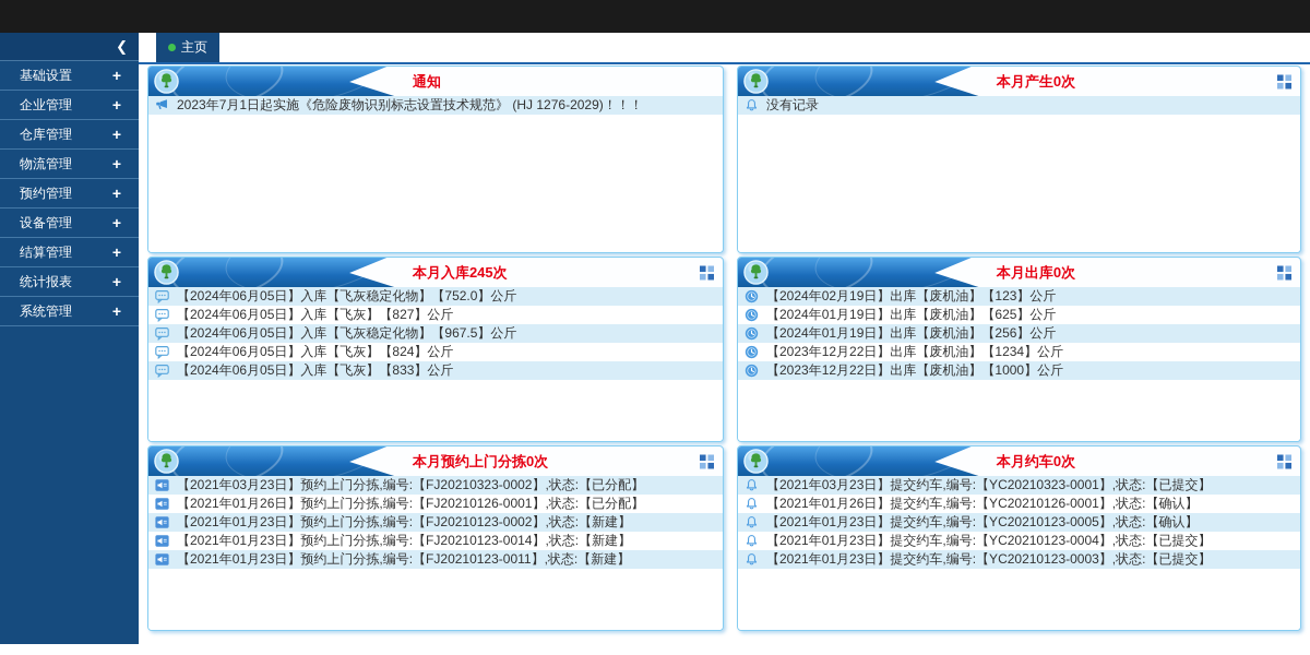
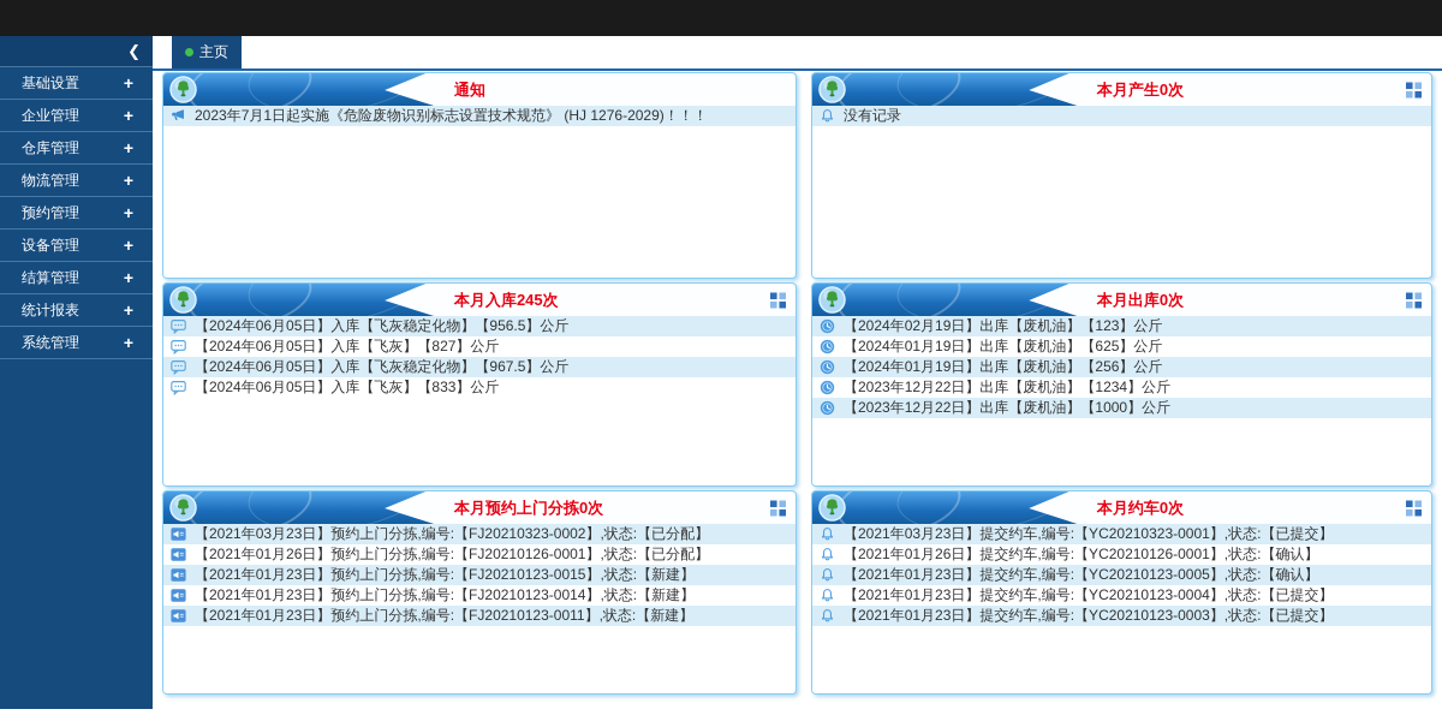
  ❮
  基础设置
  +
  企业管理
  +
  仓库管理
  +
  物流管理
  +
  预约管理
  +
  设备管理
  +
  结算管理
  +
  统计报表
  +
  系统管理
  +
  主页
  通知
  2023年7月1日起实施《危险废物识别标志设置技术规范》 (HJ 1276-2029)！！！
  本月产生0次
  没有记录
  本月入库245次
- 【2024年06月05日】入库【飞灰稳定化物】【752.0】公斤
+ 【2024年06月05日】入库【飞灰稳定化物】【956.5】公斤
  【2024年06月05日】入库【飞灰】【827】公斤
  【2024年06月05日】入库【飞灰稳定化物】【967.5】公斤
- 【2024年06月05日】入库【飞灰】【824】公斤
  【2024年06月05日】入库【飞灰】【833】公斤
  本月出库0次
  【2024年02月19日】出库【废机油】【123】公斤
  【2024年01月19日】出库【废机油】【625】公斤
  【2024年01月19日】出库【废机油】【256】公斤
  【2023年12月22日】出库【废机油】【1234】公斤
  【2023年12月22日】出库【废机油】【1000】公斤
  本月预约上门分拣0次
  【2021年03月23日】预约上门分拣,编号:【FJ20210323-0002】,状态:【已分配】
  【2021年01月26日】预约上门分拣,编号:【FJ20210126-0001】,状态:【已分配】
- 【2021年01月23日】预约上门分拣,编号:【FJ20210123-0002】,状态:【新建】
+ 【2021年01月23日】预约上门分拣,编号:【FJ20210123-0015】,状态:【新建】
  【2021年01月23日】预约上门分拣,编号:【FJ20210123-0014】,状态:【新建】
  【2021年01月23日】预约上门分拣,编号:【FJ20210123-0011】,状态:【新建】
  本月约车0次
  【2021年03月23日】提交约车,编号:【YC20210323-0001】,状态:【已提交】
  【2021年01月26日】提交约车,编号:【YC20210126-0001】,状态:【确认】
  【2021年01月23日】提交约车,编号:【YC20210123-0005】,状态:【确认】
  【2021年01月23日】提交约车,编号:【YC20210123-0004】,状态:【已提交】
  【2021年01月23日】提交约车,编号:【YC20210123-0003】,状态:【已提交】
